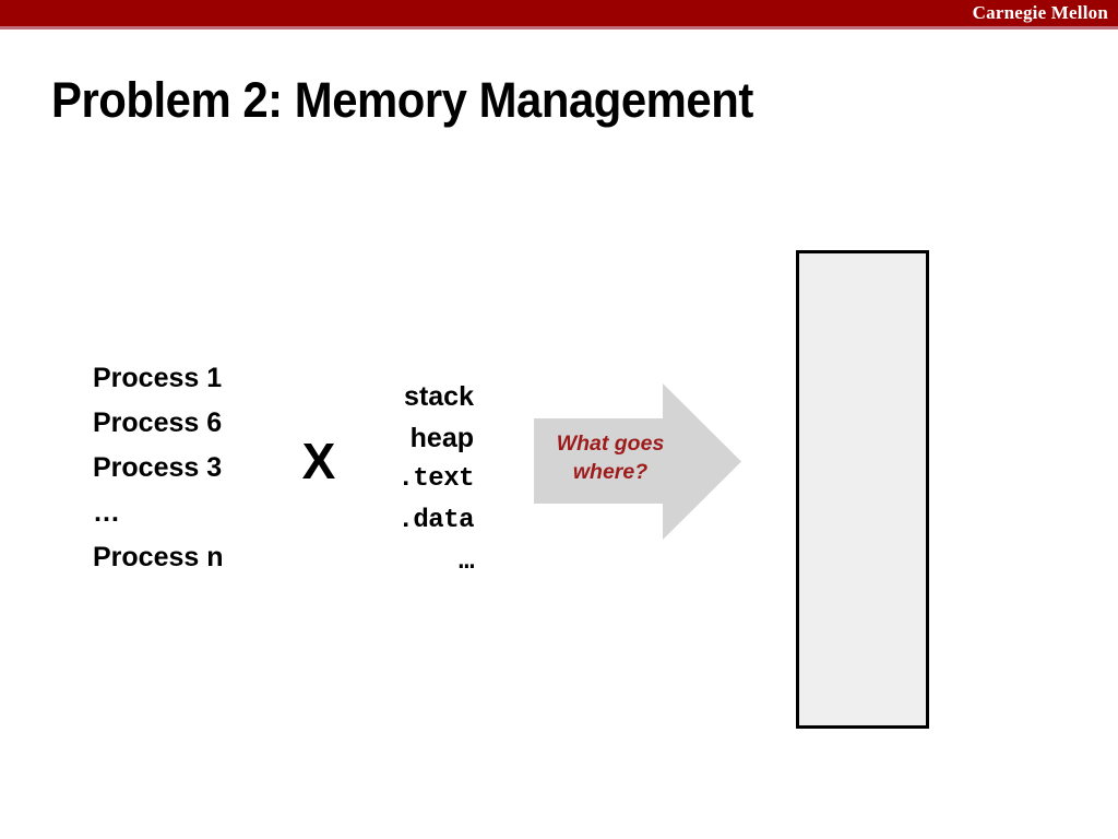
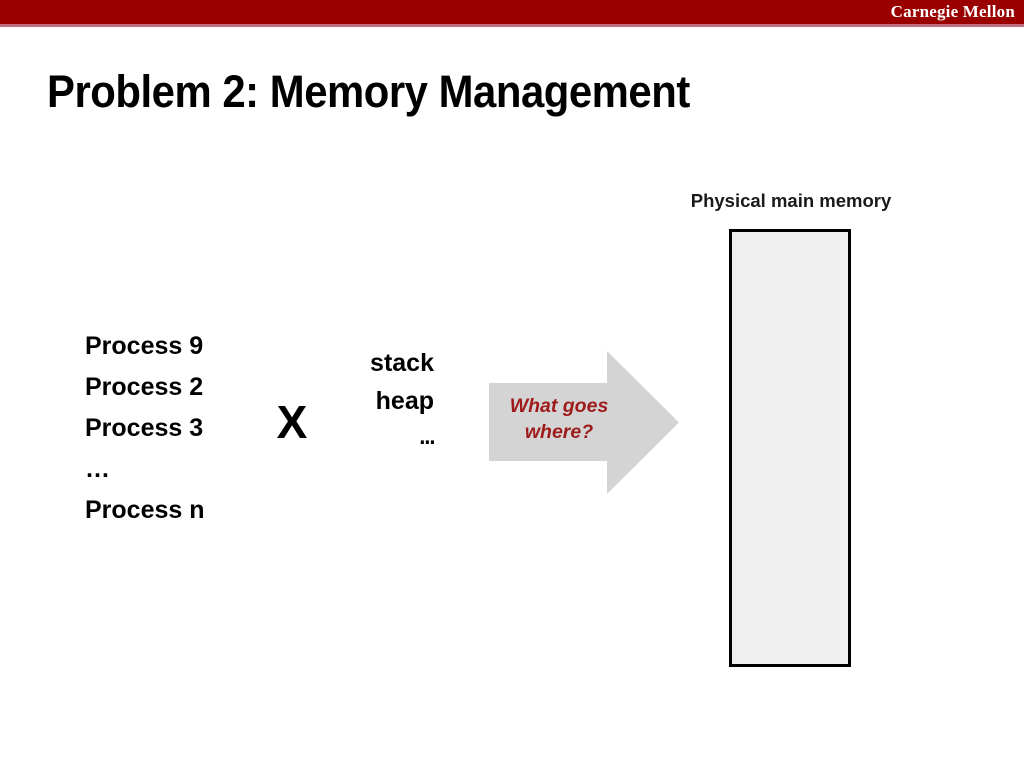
  Carnegie Mellon
  Problem 2: Memory Management
- Process 1
+ Process 9
- Process 6
+ Process 2
  Process 3
  …
  Process n
  X
  stack
  heap
- .text
- .data
  …
  What goes
  where?
+ Physical main memory
